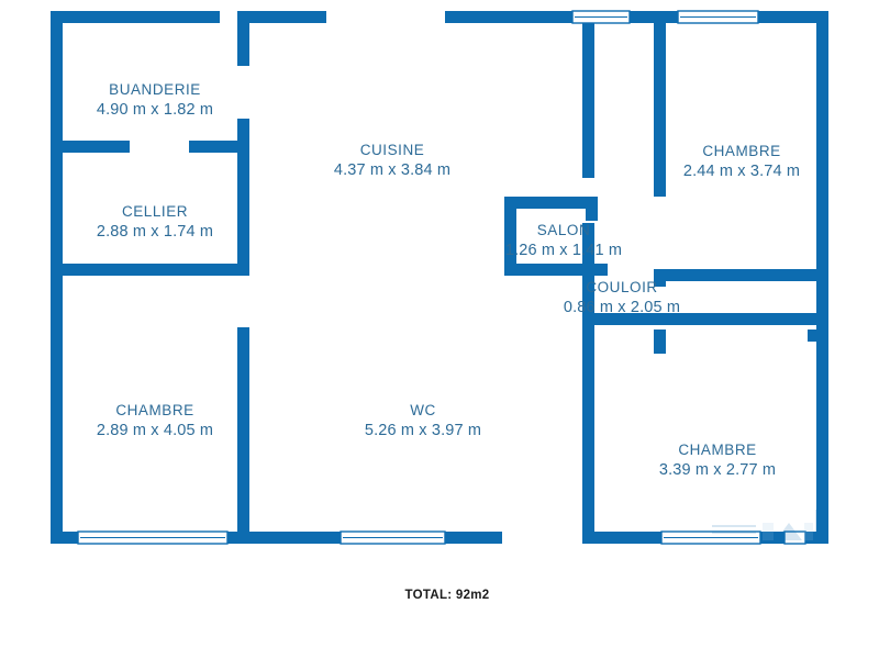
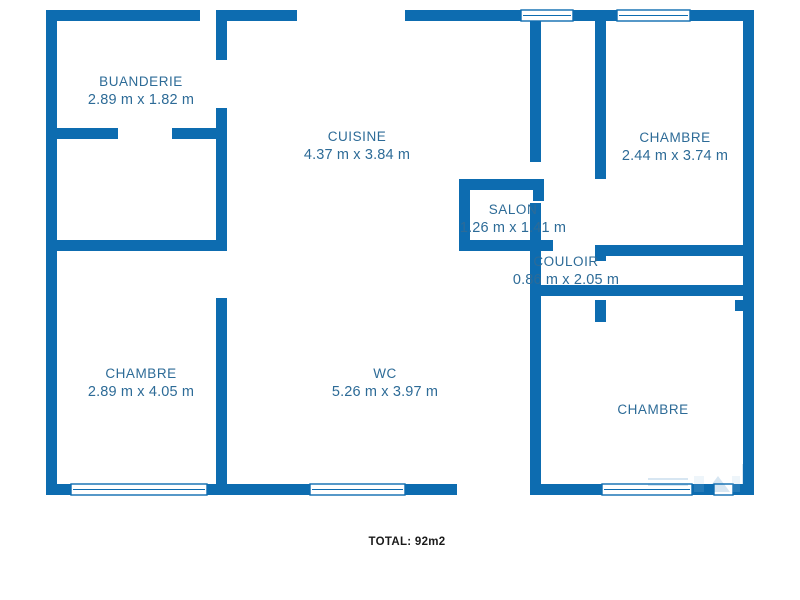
  BUANDERIE
- 4.90 m x 1.82 m
+ 2.89 m x 1.82 m
- CELLIER
- 2.88 m x 1.74 m
  CHAMBRE
  2.89 m x 4.05 m
  CUISINE
  4.37 m x 3.84 m
  WC
  5.26 m x 3.97 m
  SALON
  1.26 m x 1.41 m
  COULOIR
  0.86 m x 2.05 m
  CHAMBRE
  2.44 m x 3.74 m
  CHAMBRE
- 3.39 m x 2.77 m
  TOTAL: 92m2
